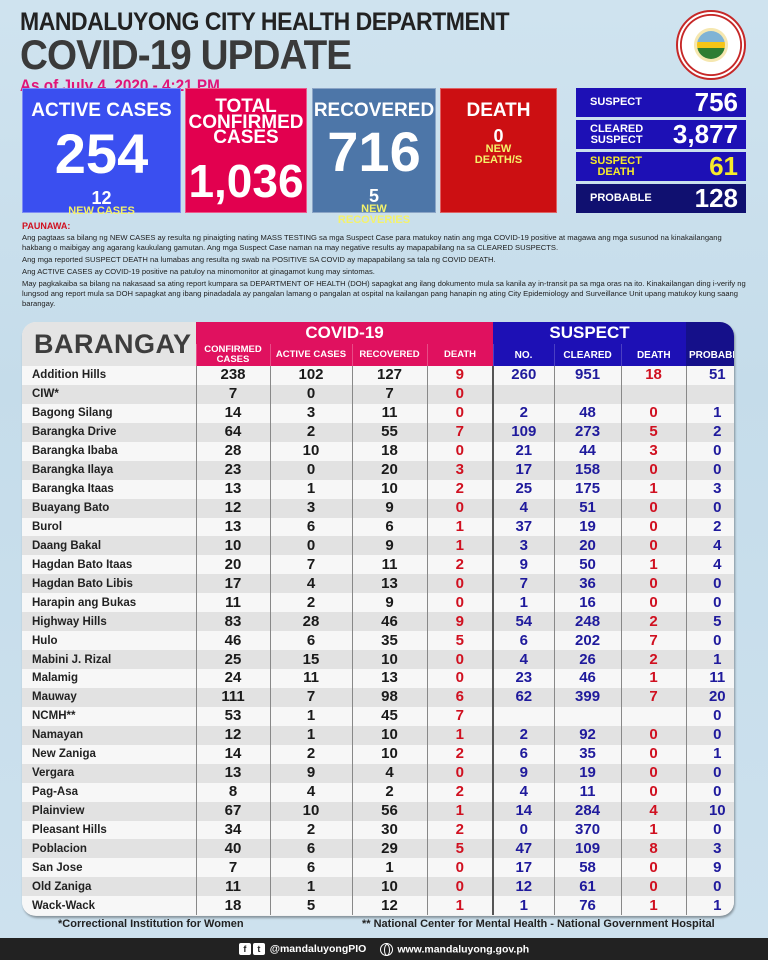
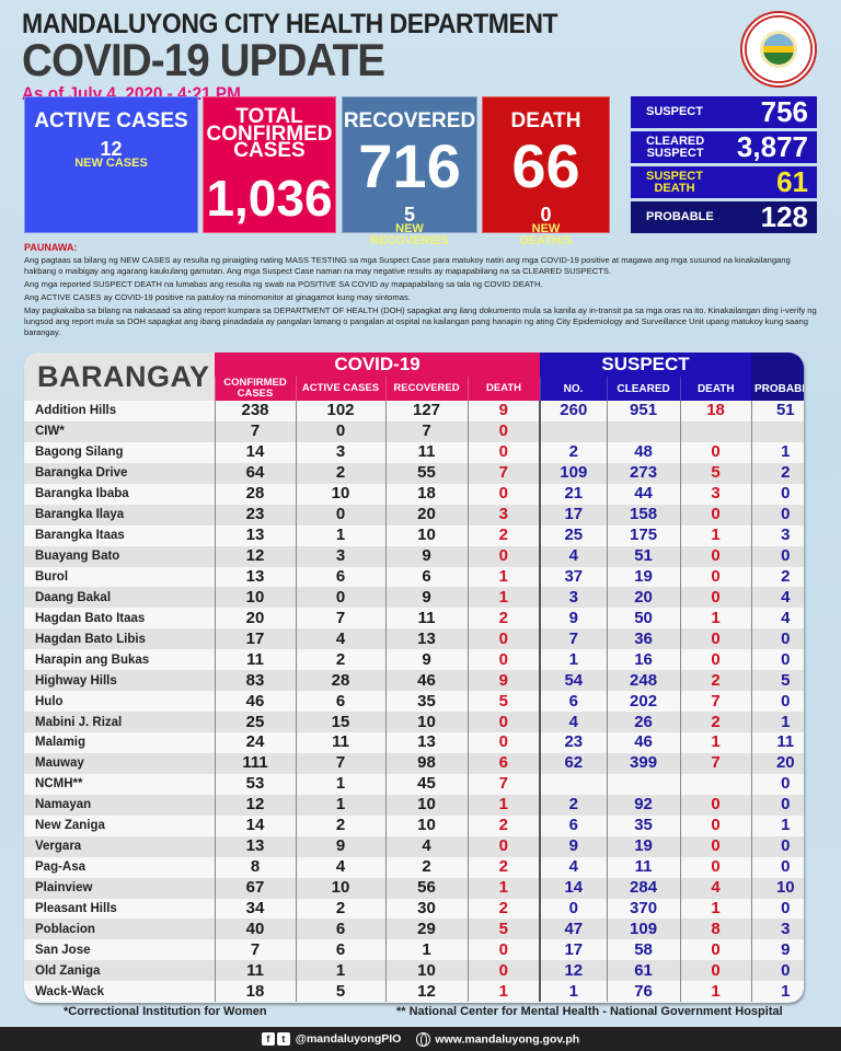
  MANDALUYONG CITY HEALTH DEPARTMENT
  COVID-19 UPDATE
  As of July 4, 2020 - 4:21 PM
  ACTIVE CASES
- 254
  12
  NEW CASES
  TOTAL
  CONFIRMED
  CASES
  1,036
  RECOVERED
  716
  5
  NEW
  RECOVERIES
  DEATH
+ 66
  0
  NEW
  DEATH/S
  SUSPECT
  756
  CLEARED
  SUSPECT
  3,877
  SUSPECT
  DEATH
  61
  PROBABLE
  128
  PAUNAWA:
  Ang pagtaas sa bilang ng NEW CASES ay resulta ng pinaigting nating MASS TESTING sa mga Suspect Case para matukoy natin ang mga COVID-19 positive at magawa ang mga susunod na kinakailangang hakbang o maibigay ang agarang kaukulang gamutan. Ang mga Suspect Case naman na may negative results ay mapapabilang na sa CLEARED SUSPECTS.
  Ang mga reported SUSPECT DEATH na lumabas ang resulta ng swab na POSITIVE SA COVID ay mapapabilang sa tala ng COVID DEATH.
  Ang ACTIVE CASES ay COVID-19 positive na patuloy na minomonitor at ginagamot kung may sintomas.
  May pagkakaiba sa bilang na nakasaad sa ating report kumpara sa DEPARTMENT OF HEALTH (DOH) sapagkat ang ilang dokumento mula sa kanila ay in-transit pa sa mga oras na ito. Kinakailangan ding i-verify ng lungsod ang report mula sa DOH sapagkat ang ibang pinadadala ay pangalan lamang o pangalan at ospital na kailangan pang hanapin ng ating City Epidemiology and Surveillance Unit upang matukoy kung saang barangay.
  BARANGAY	COVID-19	SUSPECT
  CONFIRMED CASES	ACTIVE CASES	RECOVERED	DEATH	NO.	CLEARED	DEATH	PROBAB
  Addition Hills	238	102	127	9	260	951	18	51
  CIW*	7	0	7	0
  Bagong Silang	14	3	11	0	2	48	0	1
  Barangka Drive	64	2	55	7	109	273	5	2
  Barangka Ibaba	28	10	18	0	21	44	3	0
  Barangka Ilaya	23	0	20	3	17	158	0	0
  Barangka Itaas	13	1	10	2	25	175	1	3
  Buayang Bato	12	3	9	0	4	51	0	0
  Burol	13	6	6	1	37	19	0	2
  Daang Bakal	10	0	9	1	3	20	0	4
  Hagdan Bato Itaas	20	7	11	2	9	50	1	4
  Hagdan Bato Libis	17	4	13	0	7	36	0	0
  Harapin ang Bukas	11	2	9	0	1	16	0	0
  Highway Hills	83	28	46	9	54	248	2	5
  Hulo	46	6	35	5	6	202	7	0
  Mabini J. Rizal	25	15	10	0	4	26	2	1
  Malamig	24	11	13	0	23	46	1	11
  Mauway	111	7	98	6	62	399	7	20
  NCMH**	53	1	45	7				0
  Namayan	12	1	10	1	2	92	0	0
  New Zaniga	14	2	10	2	6	35	0	1
  Vergara	13	9	4	0	9	19	0	0
  Pag-Asa	8	4	2	2	4	11	0	0
  Plainview	67	10	56	1	14	284	4	10
  Pleasant Hills	34	2	30	2	0	370	1	0
  Poblacion	40	6	29	5	47	109	8	3
  San Jose	7	6	1	0	17	58	0	9
  Old Zaniga	11	1	10	0	12	61	0	0
  Wack-Wack	18	5	12	1	1	76	1	1
  *Correctional Institution for Women
  ** National Center for Mental Health - National Government Hospital
  f t @mandaluyongPIO
  www.mandaluyong.gov.ph
